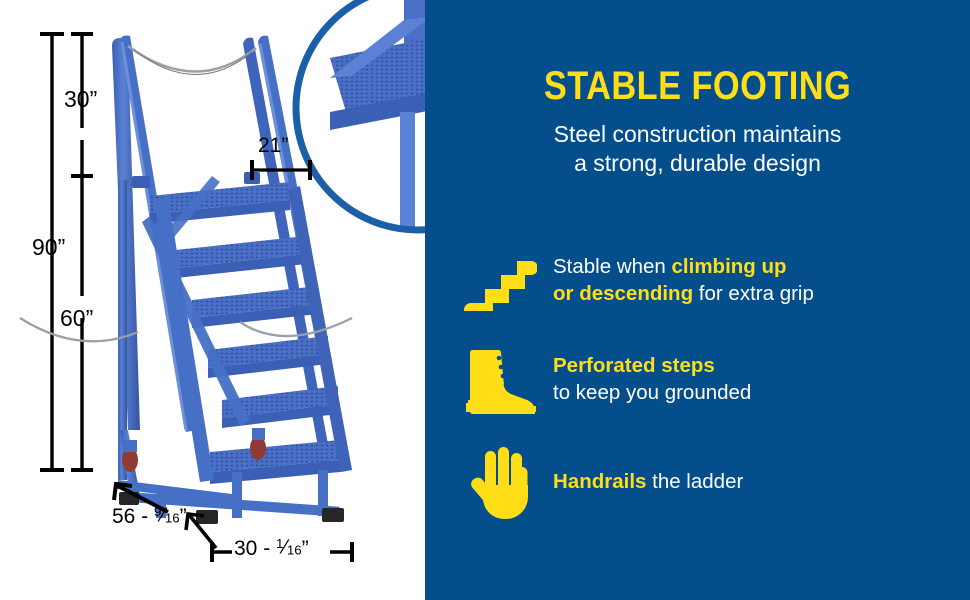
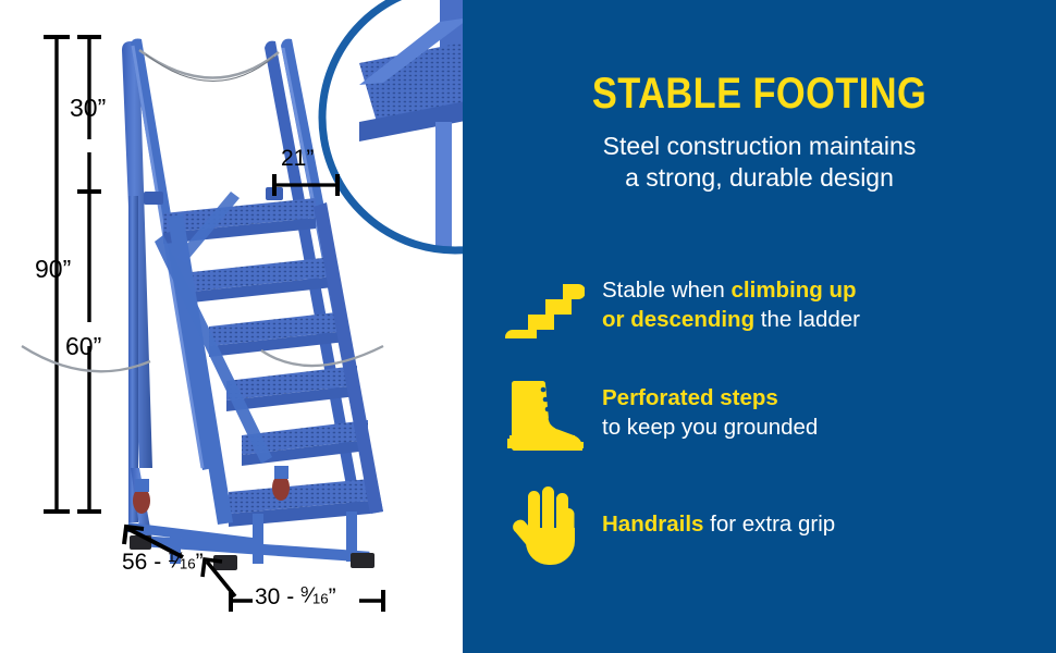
  90”
  30”
  60”
  21”
- 56 - 9⁄16”
+ 56 - 1⁄16”
- 30 - 1⁄16”
+ 30 - 9⁄16”
  STABLE FOOTING
  Steel construction maintains
  a strong, durable design
  Stable when climbing up
- or descending for extra grip
+ or descending the ladder
  Perforated steps
  to keep you grounded
- Handrails the ladder
+ Handrails for extra grip
